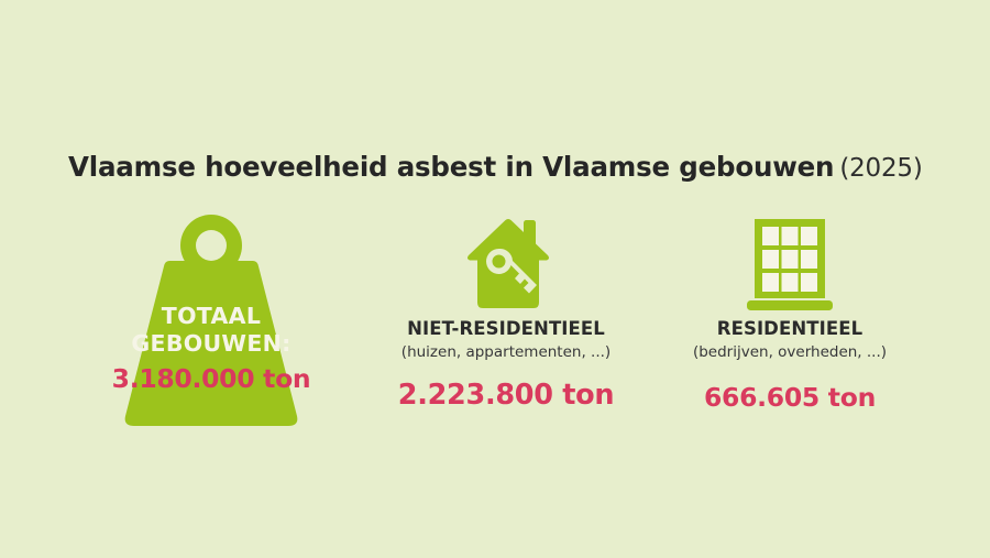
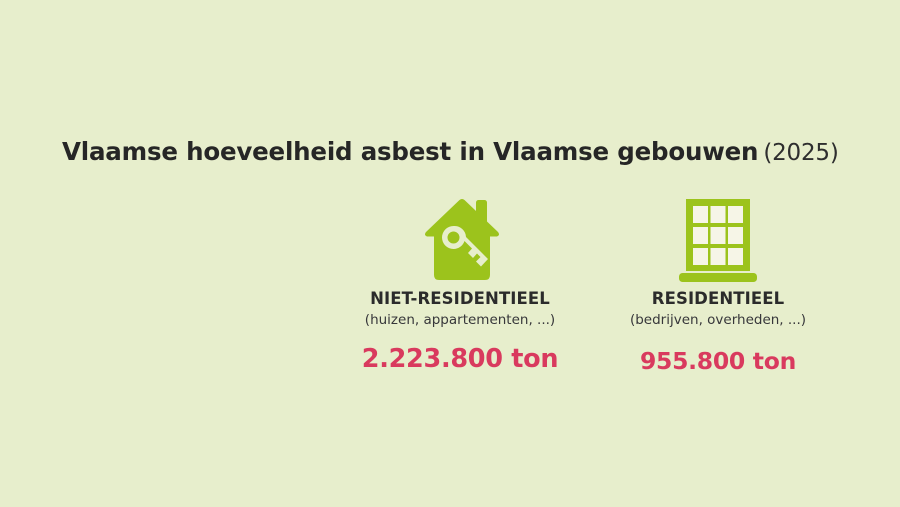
  Vlaamse hoeveelheid asbest in Vlaamse gebouwen (2025)
- TOTAAL
- GEBOUWEN:
- 3.180.000 ton
  NIET-RESIDENTIEEL
  (huizen, appartementen, ...)
  2.223.800 ton
  RESIDENTIEEL
  (bedrijven, overheden, ...)
- 666.605 ton
+ 955.800 ton
